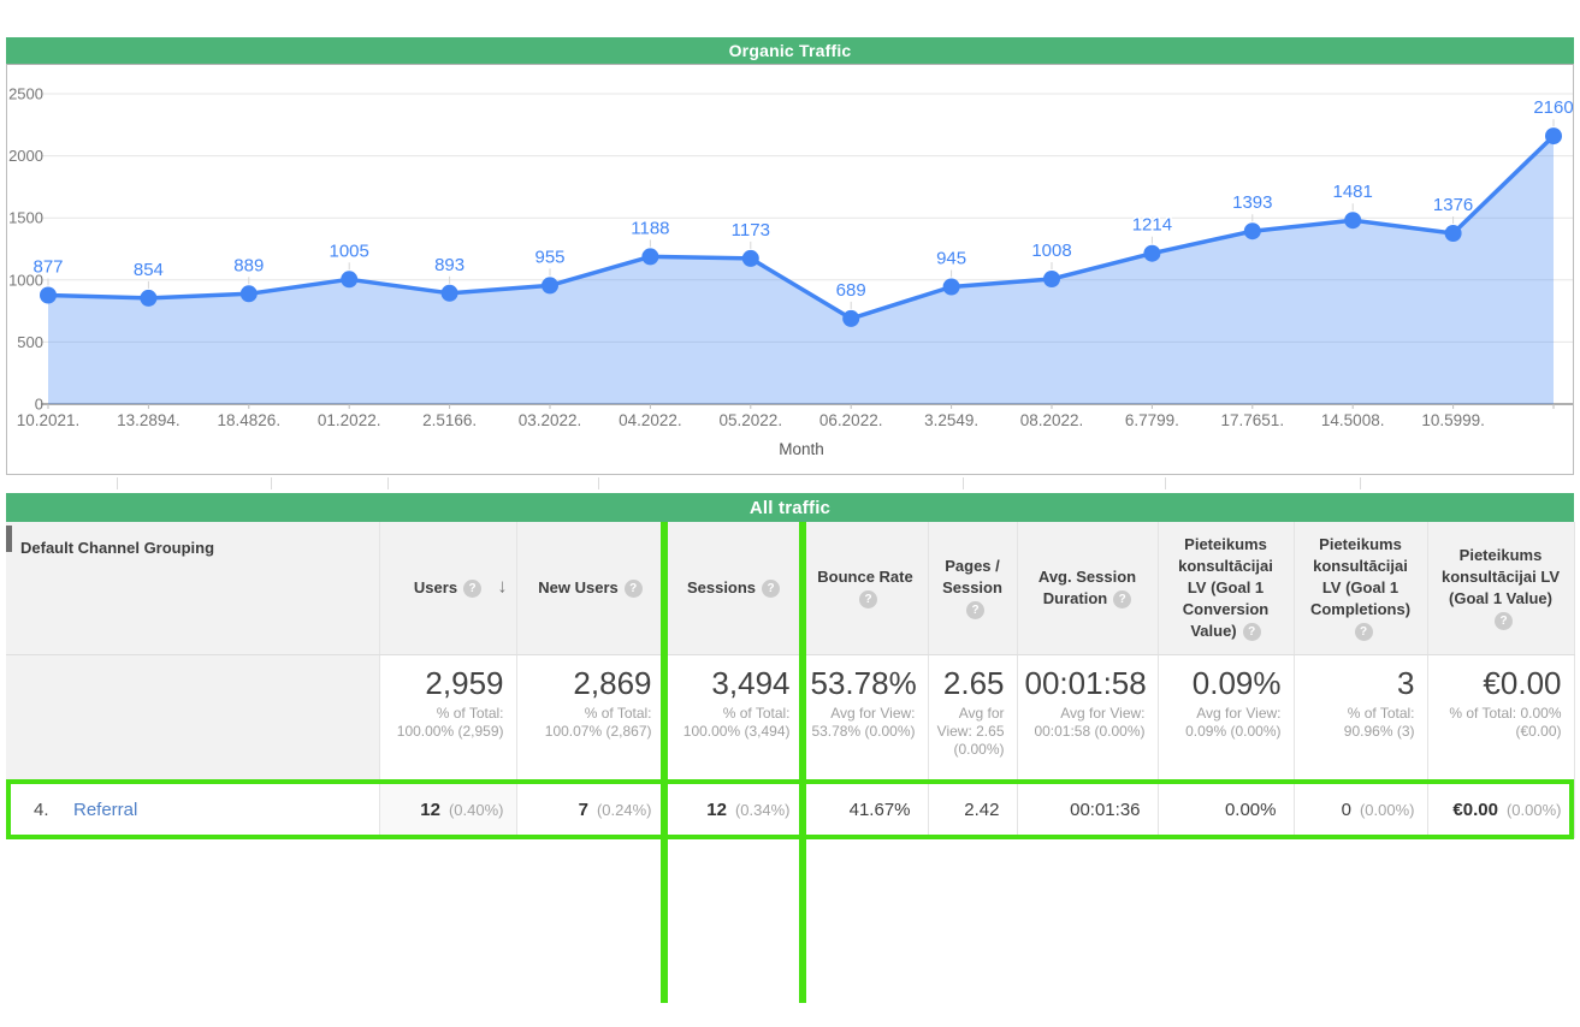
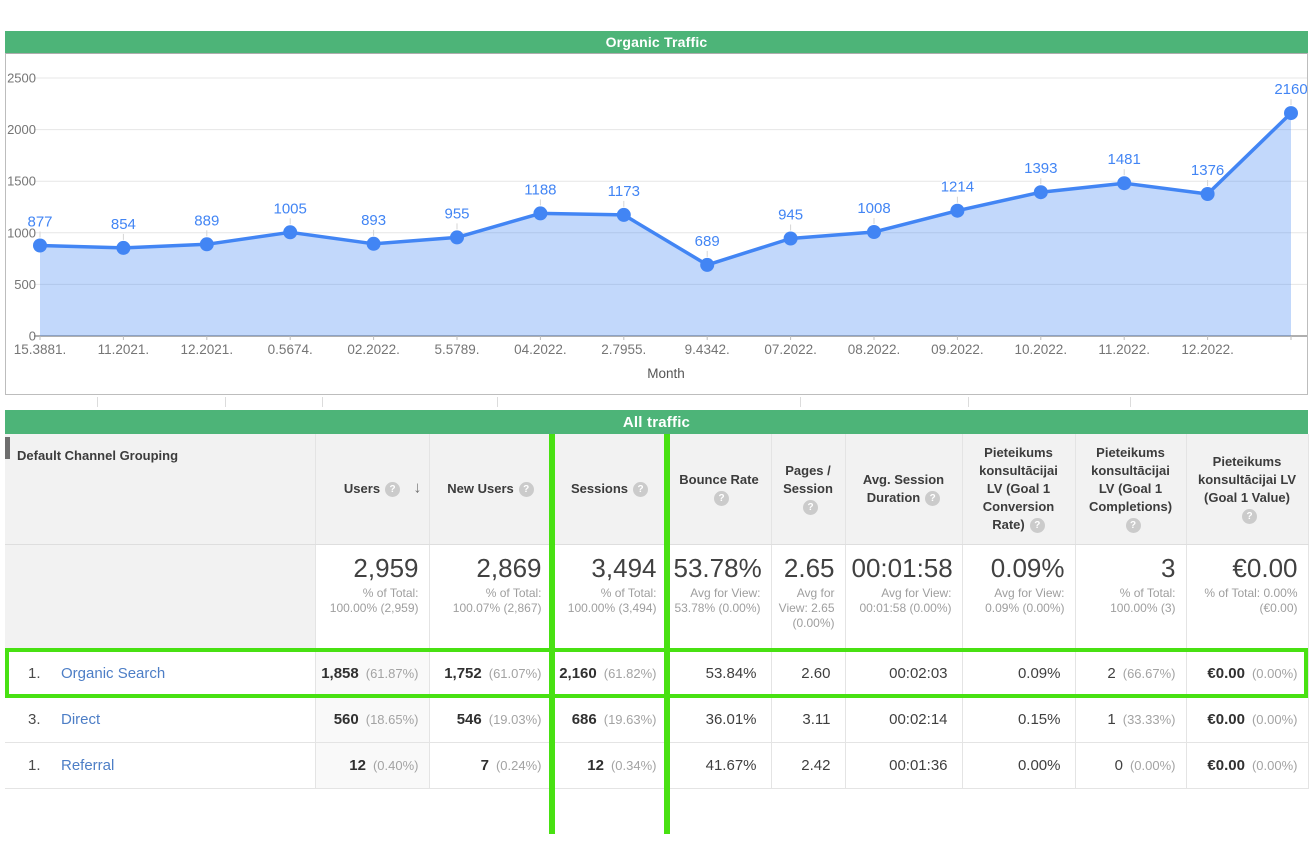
  Organic Traffic
  0
  500
  1000
  1500
  2000
  2500
- 10.2021.
+ 15.3881.
- 13.2894.
+ 11.2021.
- 18.4826.
+ 12.2021.
- 01.2022.
+ 0.5674.
- 2.5166.
+ 02.2022.
- 03.2022.
+ 5.5789.
  04.2022.
- 05.2022.
+ 2.7955.
- 06.2022.
+ 9.4342.
- 3.2549.
+ 07.2022.
  08.2022.
- 6.7799.
+ 09.2022.
- 17.7651.
+ 10.2022.
- 14.5008.
+ 11.2022.
- 10.5999.
+ 12.2022.
  877
  854
  889
  1005
  893
  955
  1188
  1173
  689
  945
  1008
  1214
  1393
  1481
  1376
  2160
  Month
  All traffic
- Default Channel Grouping	Users ? ↓	New Users ?	Sessions ?	Bounce Rate?	Pages / Session?	Avg. Session Duration ?	Pieteikums konsultācijai LV (Goal 1 Conversion Value) ?	Pieteikums konsultācijai LV (Goal 1 Completions)?	Pieteikums konsultācijai LV (Goal 1 Value)?
+ Default Channel Grouping	Users ? ↓	New Users ?	Sessions ?	Bounce Rate?	Pages / Session?	Avg. Session Duration ?	Pieteikums konsultācijai LV (Goal 1 Conversion Rate) ?	Pieteikums konsultācijai LV (Goal 1 Completions)?	Pieteikums konsultācijai LV (Goal 1 Value)?
- 	2,959% of Total: 100.00% (2,959)	2,869% of Total: 100.07% (2,867)	3,494% of Total: 100.00% (3,494)	53.78%Avg for View: 53.78% (0.00%)	2.65Avg for View: 2.65 (0.00%)	00:01:58Avg for View: 00:01:58 (0.00%)	0.09%Avg for View: 0.09% (0.00%)	3% of Total: 90.96% (3)	€0.00% of Total: 0.00% (€0.00)
+ 	2,959% of Total: 100.00% (2,959)	2,869% of Total: 100.07% (2,867)	3,494% of Total: 100.00% (3,494)	53.78%Avg for View: 53.78% (0.00%)	2.65Avg for View: 2.65 (0.00%)	00:01:58Avg for View: 00:01:58 (0.00%)	0.09%Avg for View: 0.09% (0.00%)	3% of Total: 100.00% (3)	€0.00% of Total: 0.00% (€0.00)
+ 1. Organic Search	1,858 (61.87%)	1,752 (61.07%)	2,160 (61.82%)	53.84%	2.60	00:02:03	0.09%	2 (66.67%)	€0.00 (0.00%)
+ 3. Direct	560 (18.65%)	546 (19.03%)	686 (19.63%)	36.01%	3.11	00:02:14	0.15%	1 (33.33%)	€0.00 (0.00%)
- 4. Referral	12 (0.40%)	7 (0.24%)	12 (0.34%)	41.67%	2.42	00:01:36	0.00%	0 (0.00%)	€0.00 (0.00%)
+ 1. Referral	12 (0.40%)	7 (0.24%)	12 (0.34%)	41.67%	2.42	00:01:36	0.00%	0 (0.00%)	€0.00 (0.00%)
